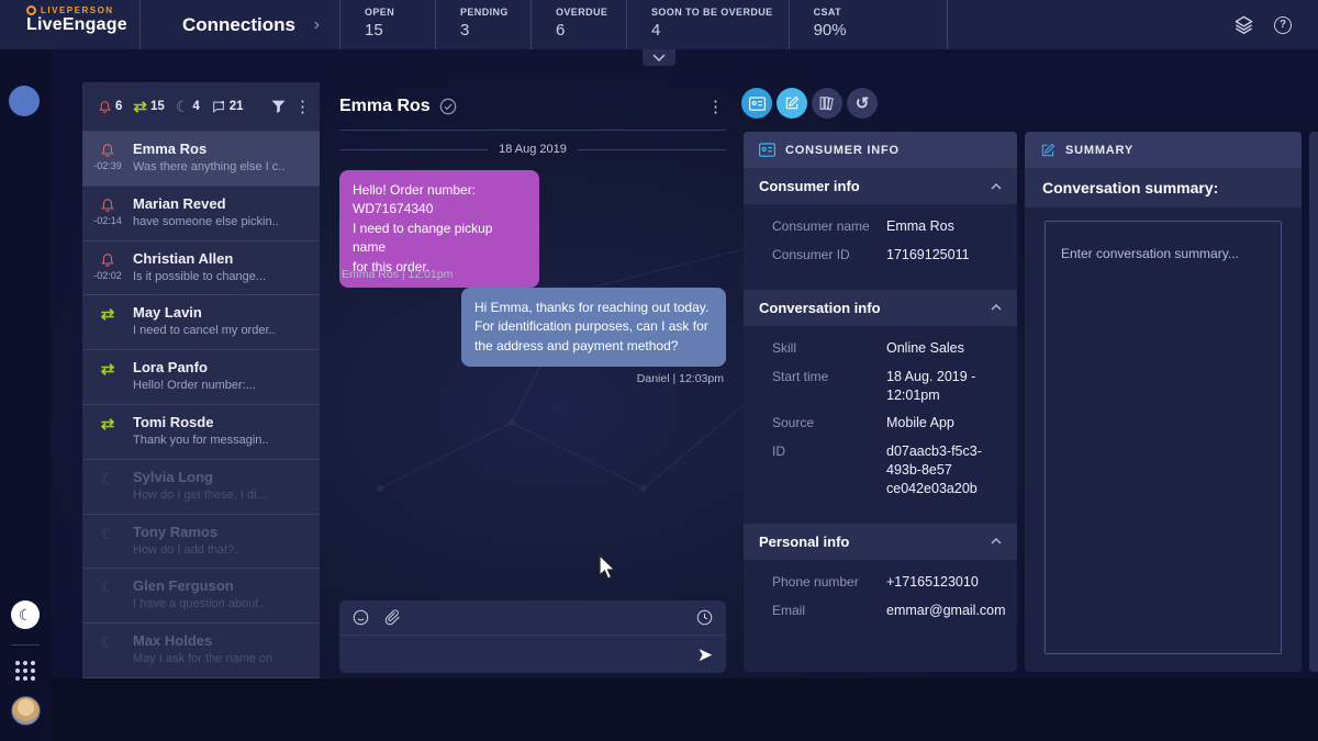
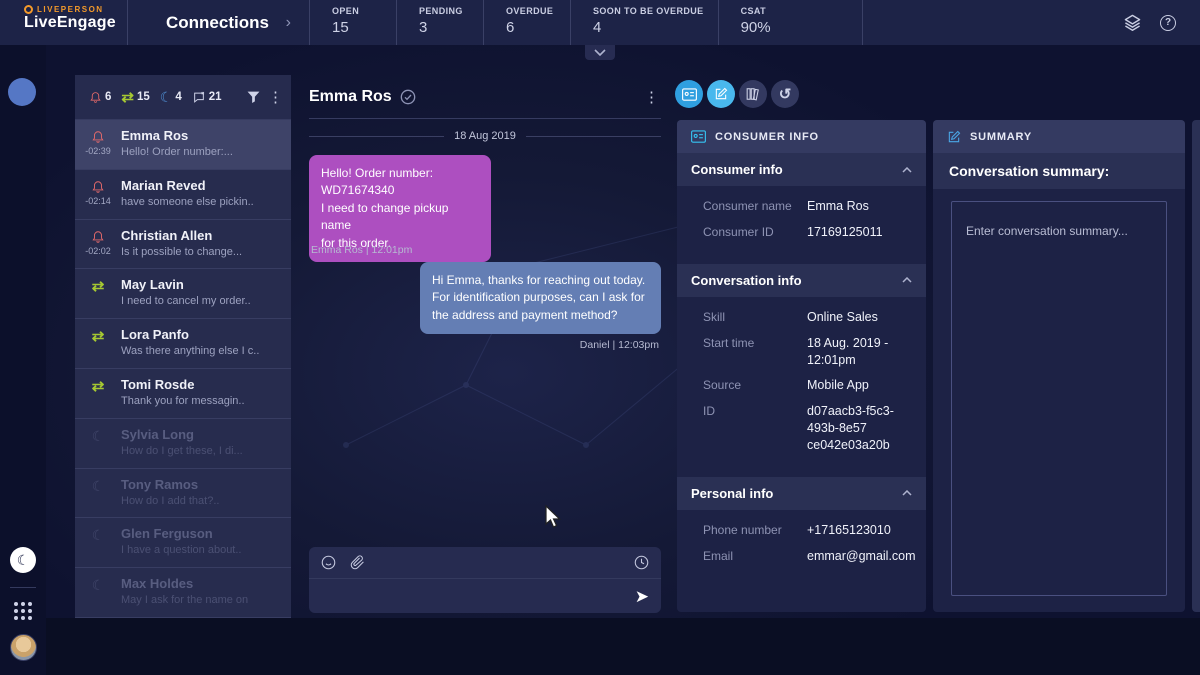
  LIVEPERSON
  LiveEngage
  Connections
  ›
  OPEN
  15
  PENDING
  3
  OVERDUE
  6
  SOON TO BE OVERDUE
  4
  CSAT
  90%
  ?
  ☾
  6
  ⇄
  15
  ☾
  4
  21
  ⋮
  -02:39
  Emma Ros
- Was there anything else I c..
+ Hello! Order number:...
  -02:14
  Marian Reved
  have someone else pickin..
  -02:02
  Christian Allen
  Is it possible to change...
  ⇄
  May Lavin
  I need to cancel my order..
  ⇄
  Lora Panfo
- Hello! Order number:...
+ Was there anything else I c..
  ⇄
  Tomi Rosde
  Thank you for messagin..
  Sylvia Long
  How do I get these, I di...
  Tony Ramos
  How do I add that?..
  Glen Ferguson
  I have a question about..
  Max Holdes
  May I ask for the name on
  Emma Ros
  ⋮
  18 Aug 2019
  Hello! Order number:
  WD71674340
  I need to change pickup name
  for this order.
  Emma Ros | 12:01pm
  Hi Emma, thanks for reaching out today.
  For identification purposes, can I ask for
  the address and payment method?
  Daniel | 12:03pm
  ➤
  ↺
  CONSUMER INFO
  Consumer info
  Consumer name
  Emma Ros
  Consumer ID
  17169125011
  Conversation info
  Skill
  Online Sales
  Start time
  18 Aug. 2019 - 12:01pm
  Source
  Mobile App
  ID
  d07aacb3-f5c3-493b-8e57 ce042e03a20b
  Personal info
  Phone number
  +17165123010
  Email
  emmar@gmail.com
  SUMMARY
  Conversation summary:
  Enter conversation summary...
